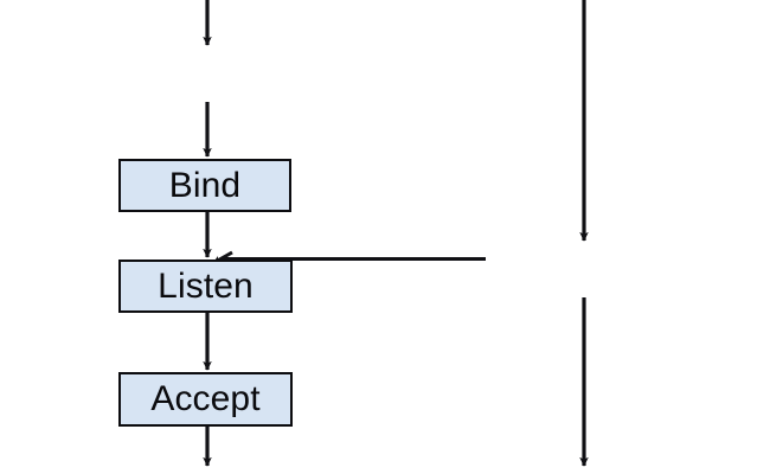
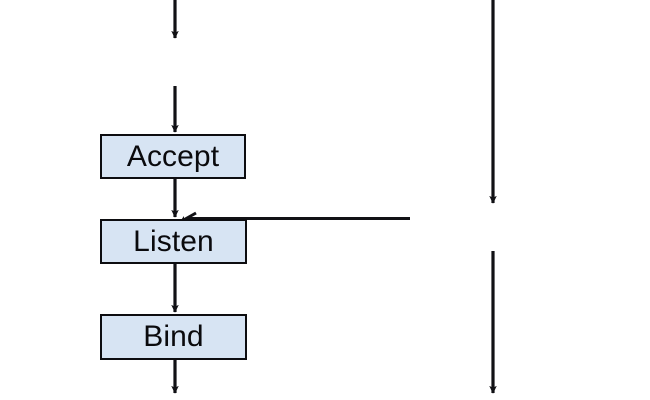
- Bind
+ Accept
  Listen
- Accept
+ Bind
